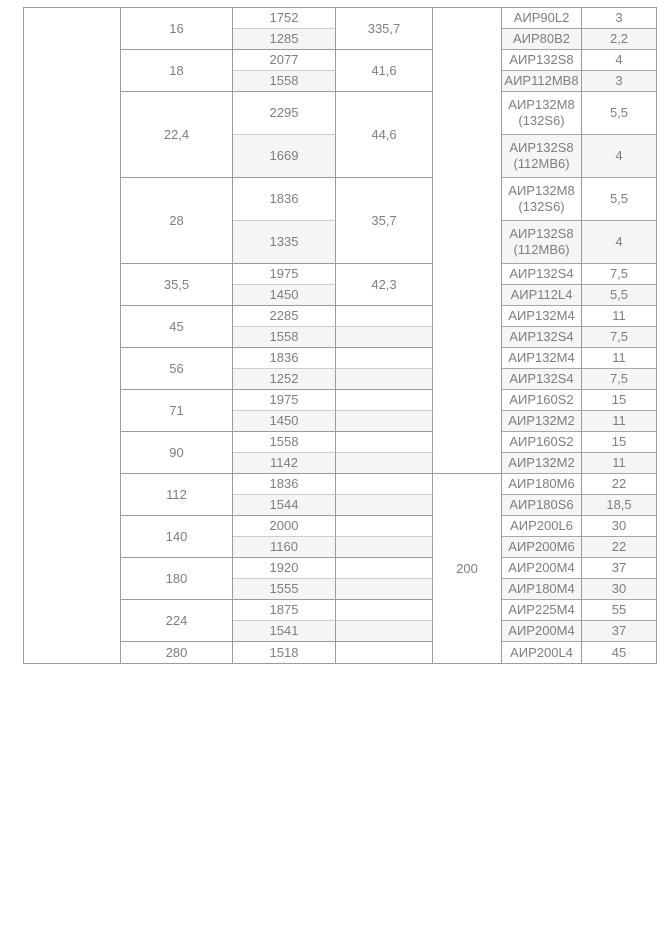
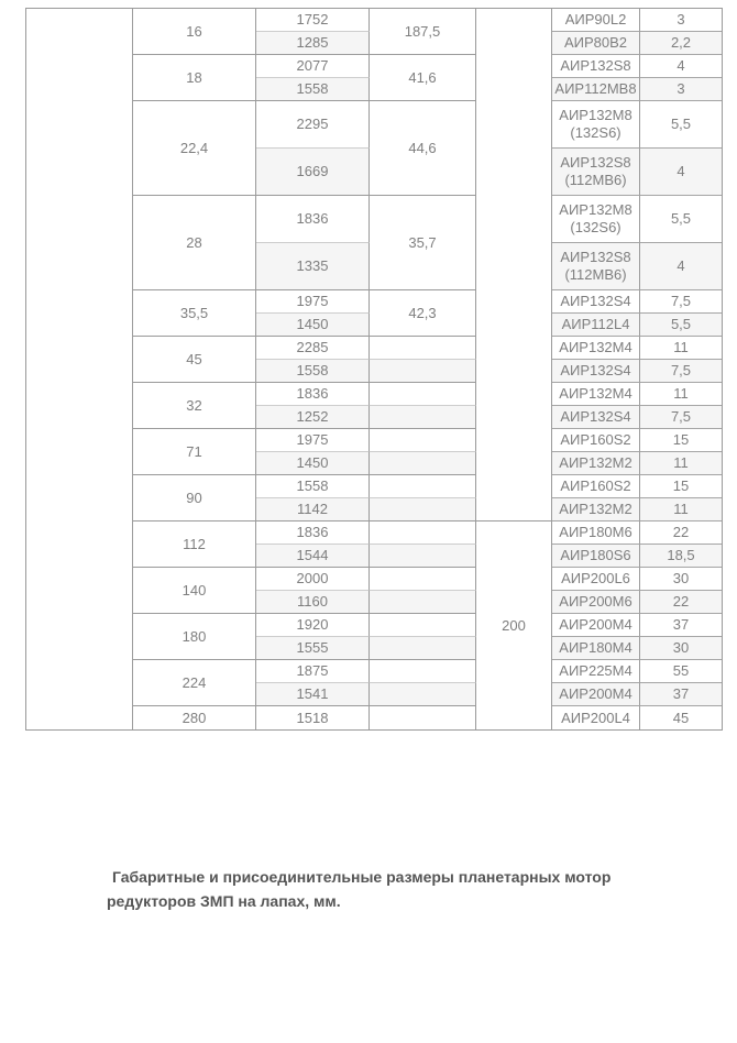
- 	16	1752	335,7		АИР90L2	3
+ 	16	1752	187,5		АИР90L2	3
  1285	АИР80В2	2,2
  18	2077	41,6	АИР132S8	4
  1558	АИР112МВ8	3
  22,4	2295	44,6	АИР132М8(132S6)	5,5
  1669	АИР132S8(112МВ6)	4
  28	1836	35,7	АИР132М8(132S6)	5,5
  1335	АИР132S8(112МВ6)	4
  35,5	1975	42,3	АИР132S4	7,5
  1450	АИР112L4	5,5
  45	2285		АИР132М4	11
  1558		АИР132S4	7,5
- 56	1836		АИР132М4	11
+ 32	1836		АИР132М4	11
  1252		АИР132S4	7,5
  71	1975		АИР160S2	15
  1450		АИР132М2	11
  90	1558		АИР160S2	15
  1142		АИР132М2	11
  112	1836		200	АИР180М6	22
  1544		АИР180S6	18,5
  140	2000		АИР200L6	30
  1160		АИР200М6	22
  180	1920		АИР200М4	37
  1555		АИР180М4	30
  224	1875		АИР225М4	55
  1541		АИР200М4	37
  280	1518		АИР200L4	45
+ Габаритные и присоединительные размеры планетарных мотор редукторов ЗМП на лапах, мм.
